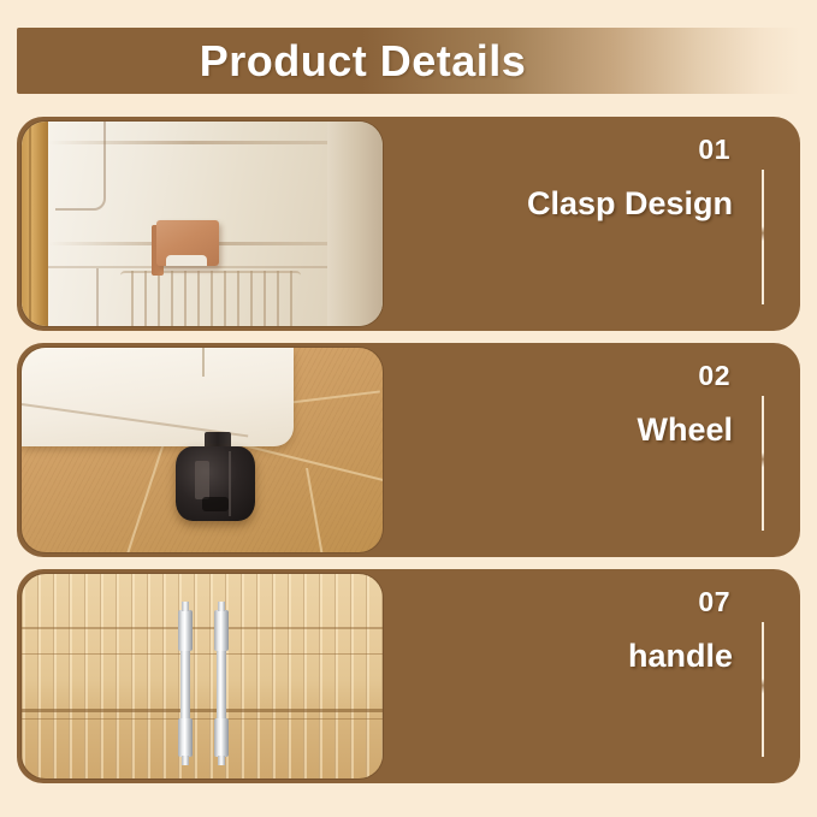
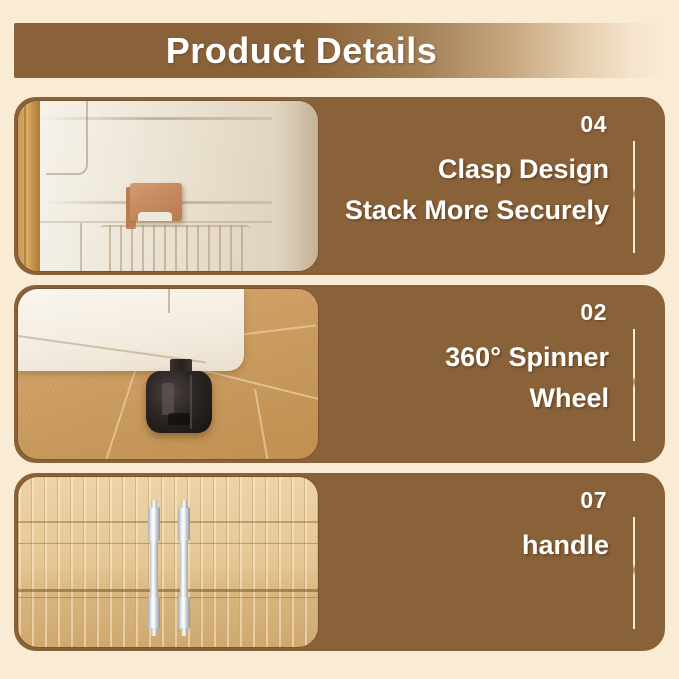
  Product Details
- 01
+ 04
  Clasp Design
+ Stack More Securely
  02
+ 360° Spinner
  Wheel
  07
  handle
